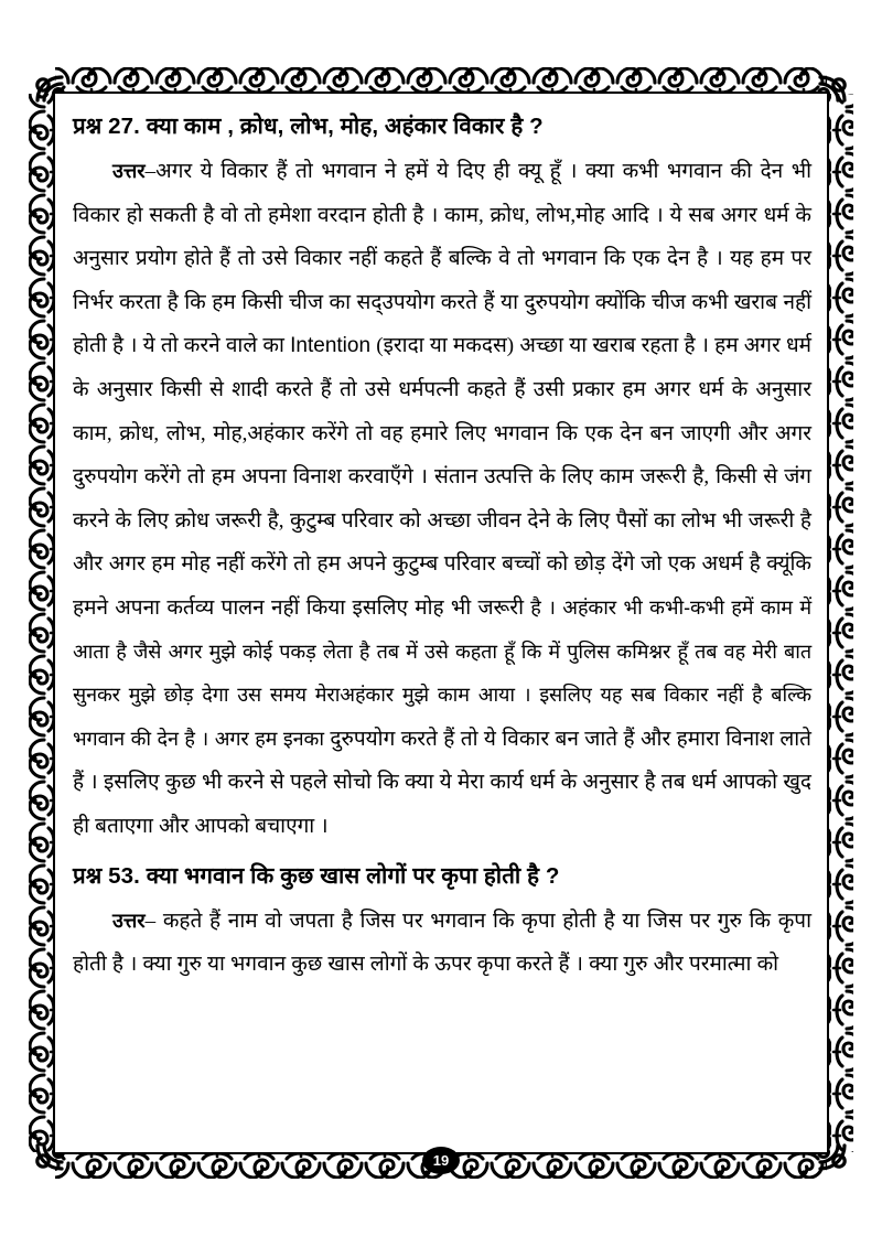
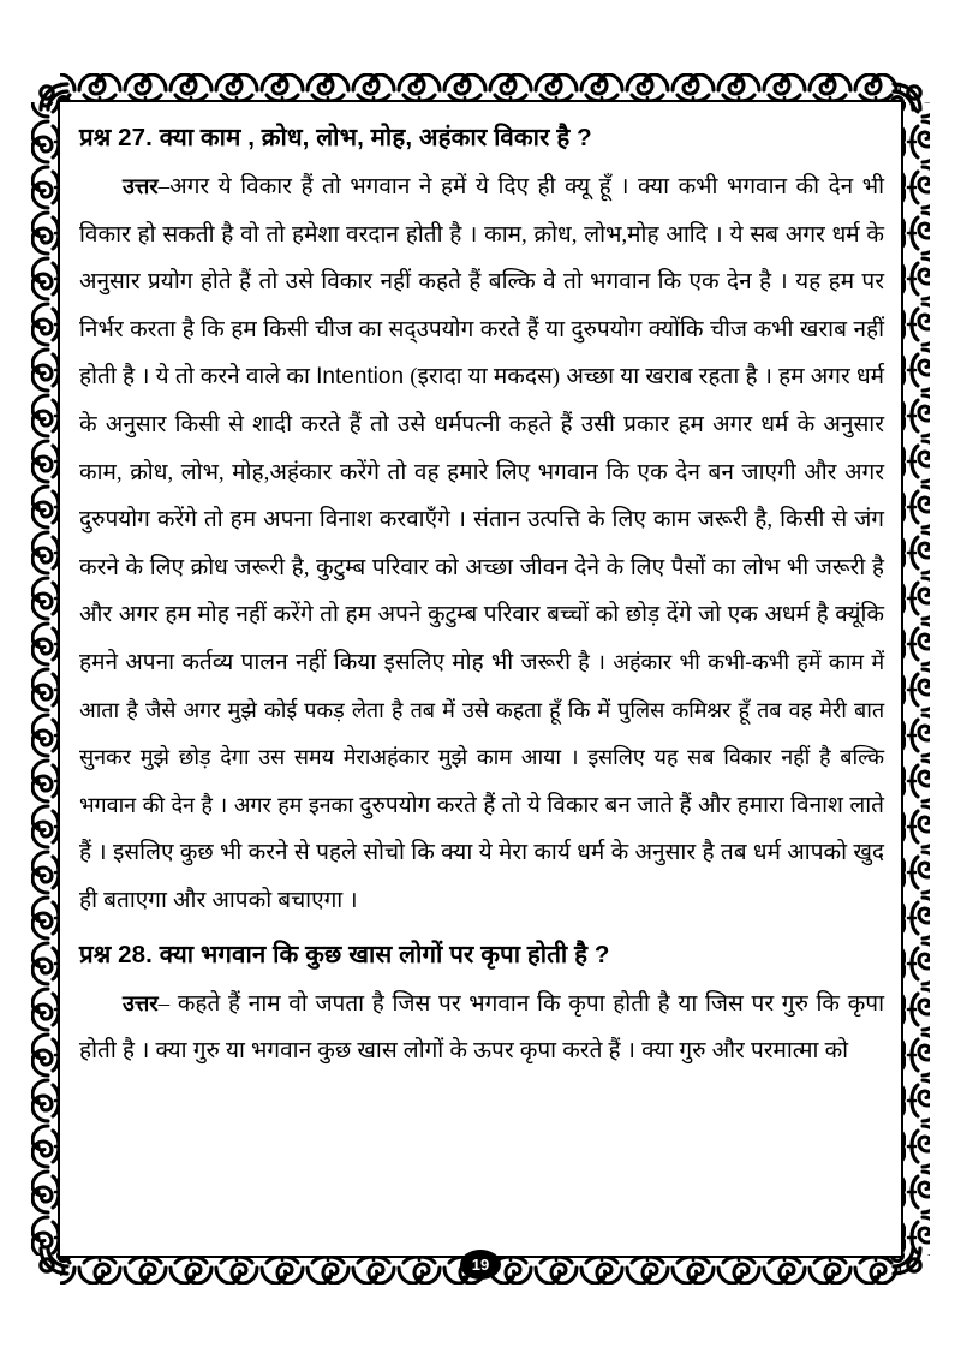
  प्रश्न 27. क्या काम , क्रोध, लोभ, मोह, अहंकार विकार है ?
  उत्तर–अगर ये विकार हैं तो भगवान ने हमें ये दिए ही क्यू हूँ । क्या कभी भगवान की देन भी विकार हो सकती है वो तो हमेशा वरदान होती है । काम, क्रोध, लोभ,मोह आदि । ये सब अगर धर्म के अनुसार प्रयोग होते हैं तो उसे विकार नहीं कहते हैं बल्कि वे तो भगवान कि एक देन है । यह हम पर निर्भर करता है कि हम किसी चीज का सद्उपयोग करते हैं या दुरुपयोग क्योंकि चीज कभी खराब नहीं होती है । ये तो करने वाले का Intention (इरादा या मकदस) अच्छा या खराब रहता है । हम अगर धर्म के अनुसार किसी से शादी करते हैं तो उसे धर्मपत्नी कहते हैं उसी प्रकार हम अगर धर्म के अनुसार काम, क्रोध, लोभ, मोह,अहंकार करेंगे तो वह हमारे लिए भगवान कि एक देन बन जाएगी और अगर दुरुपयोग करेंगे तो हम अपना विनाश करवाएँगे । संतान उत्पत्ति के लिए काम जरूरी है, किसी से जंग करने के लिए क्रोध जरूरी है, कुटुम्ब परिवार को अच्छा जीवन देने के लिए पैसों का लोभ भी जरूरी है और अगर हम मोह नहीं करेंगे तो हम अपने कुटुम्ब परिवार बच्चों को छोड़ देंगे जो एक अधर्म है क्यूंकि हमने अपना कर्तव्य पालन नहीं किया इसलिए मोह भी जरूरी है । अहंकार भी कभी-कभी हमें काम में आता है जैसे अगर मुझे कोई पकड़ लेता है तब में उसे कहता हूँ कि में पुलिस कमिश्नर हूँ तब वह मेरी बात सुनकर मुझे छोड़ देगा उस समय मेराअहंकार मुझे काम आया । इसलिए यह सब विकार नहीं है बल्कि भगवान की देन है । अगर हम इनका दुरुपयोग करते हैं तो ये विकार बन जाते हैं और हमारा विनाश लाते हैं । इसलिए कुछ भी करने से पहले सोचो कि क्या ये मेरा कार्य धर्म के अनुसार है तब धर्म आपको खुद ही बताएगा और आपको बचाएगा ।
- प्रश्न 53. क्या भगवान कि कुछ खास लोगों पर कृपा होती है ?
+ प्रश्न 28. क्या भगवान कि कुछ खास लोगों पर कृपा होती है ?
  उत्तर– कहते हैं नाम वो जपता है जिस पर भगवान कि कृपा होती है या जिस पर गुरु कि कृपा होती है । क्या गुरु या भगवान कुछ खास लोगों के ऊपर कृपा करते हैं । क्या गुरु और परमात्मा को
  19
